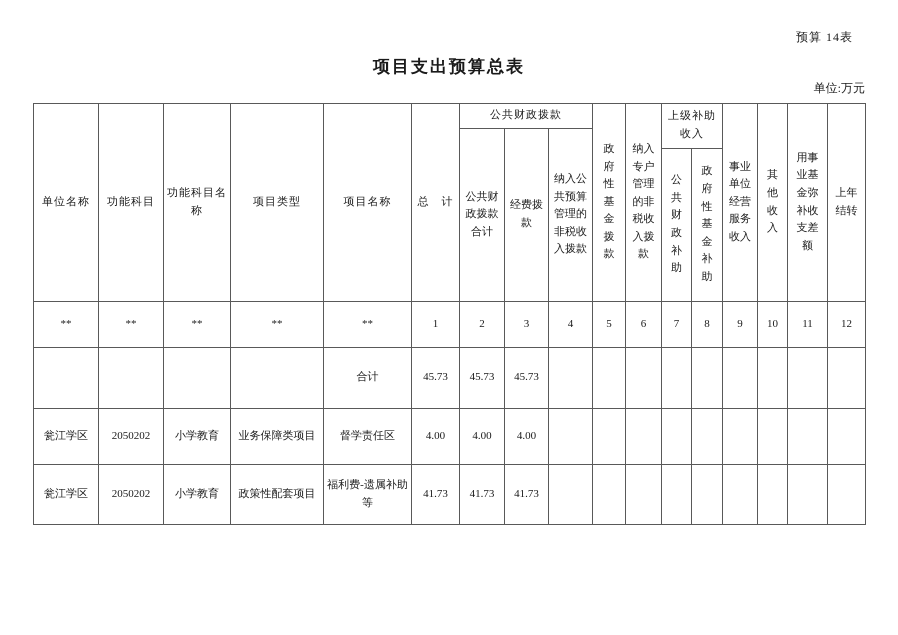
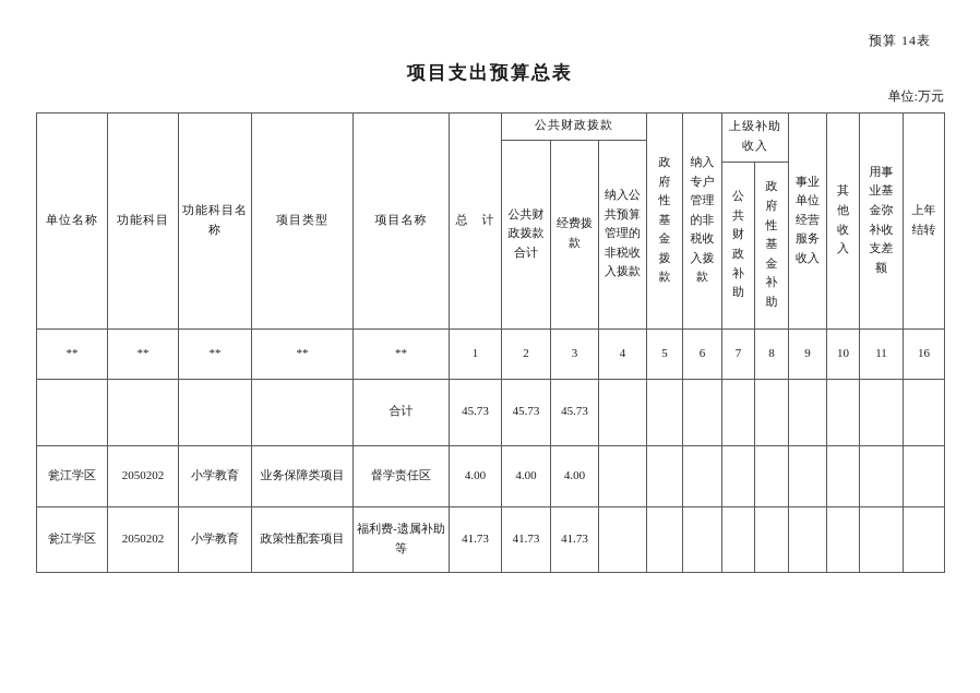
  预算 14表
  项目支出预算总表
  单位:万元
  单位名称	功能科目	功能科目名 称	项目类型	项目名称	总 计	公共财政拨款	政 府 性 基 金 拨 款	纳入 专户 管理 的非 税收 入拨 款	上级补助 收入	事业 单位 经营 服务 收入	其 他 收 入	用事 业基 金弥 补收 支差 额	上年 结转
  公共财 政拨款 合计	经费拨 款	纳入公 共预算 管理的 非税收 入拨款
  公 共 财 政 补 助	政 府 性 基 金 补 助
- **	**	**	**	**	1	2	3	4	5	6	7	8	9	10	11	12
+ **	**	**	**	**	1	2	3	4	5	6	7	8	9	10	11	16
  				合计	45.73	45.73	45.73
  瓮江学区	2050202	小学教育	业务保障类项目	督学责任区	4.00	4.00	4.00
  瓮江学区	2050202	小学教育	政策性配套项目	福利费-遗属补助等	41.73	41.73	41.73
